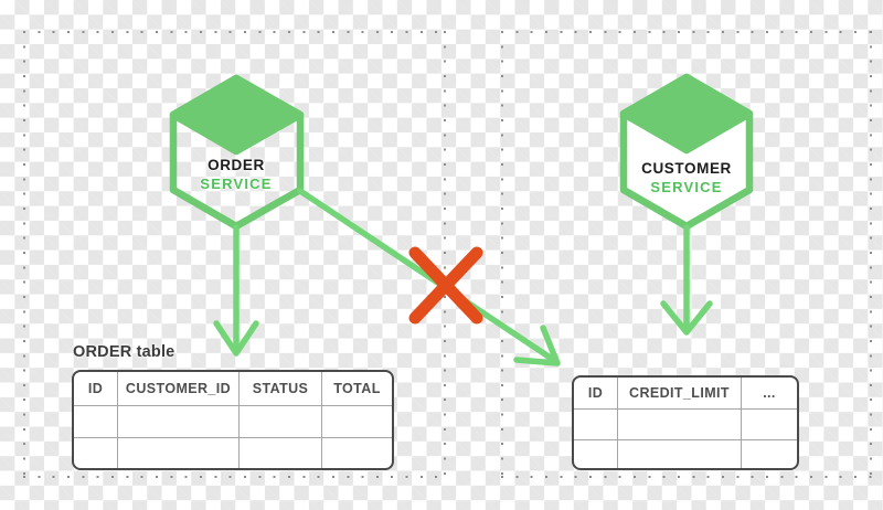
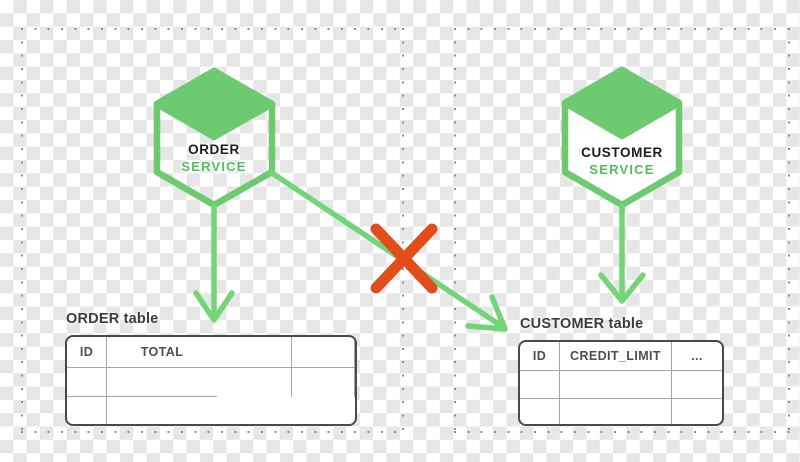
  ORDER table
  ID
- CUSTOMER_ID
- STATUS
  TOTAL
+ CUSTOMER table
  ID
  CREDIT_LIMIT
  ...
  ORDER
  SERVICE
  CUSTOMER
  SERVICE
